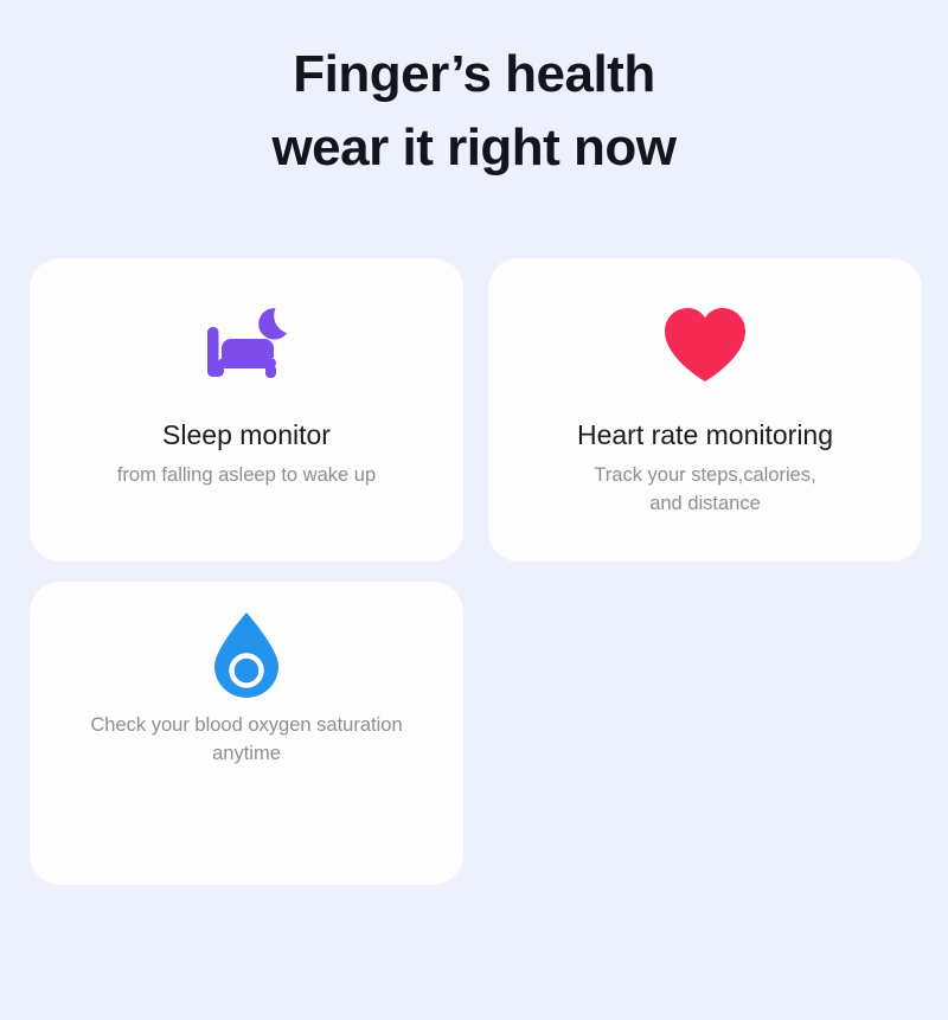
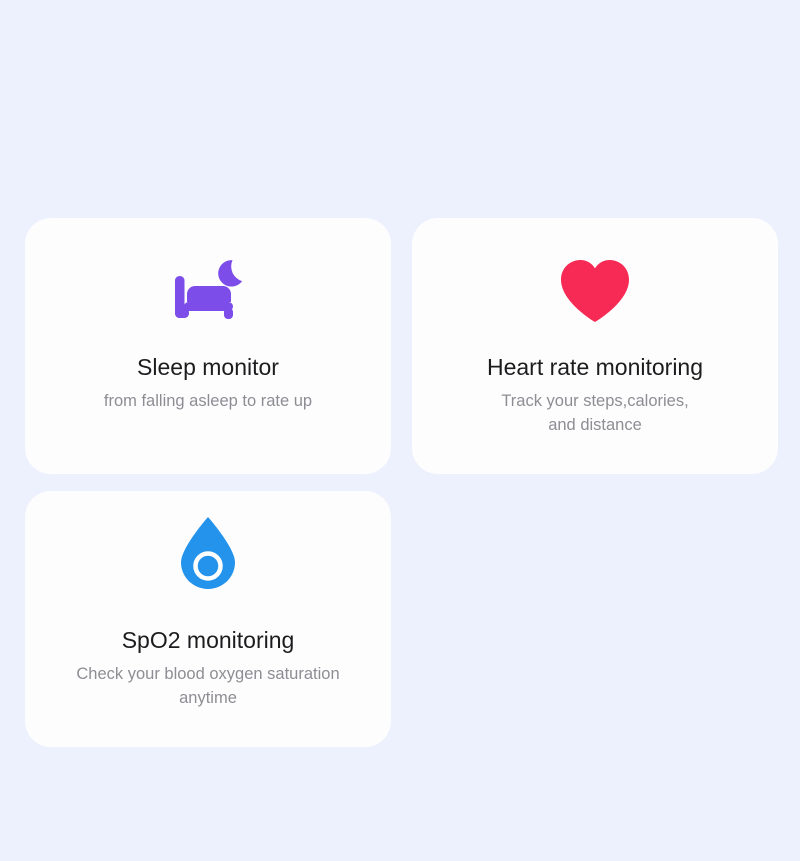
- Finger’s health
- wear it right now
  Sleep monitor
- from falling asleep to wake up
+ from falling asleep to rate up
  Heart rate monitoring
  Track your steps,calories,
  and distance
  2
+ SpO2 monitoring
  Check your blood oxygen saturation
  anytime
